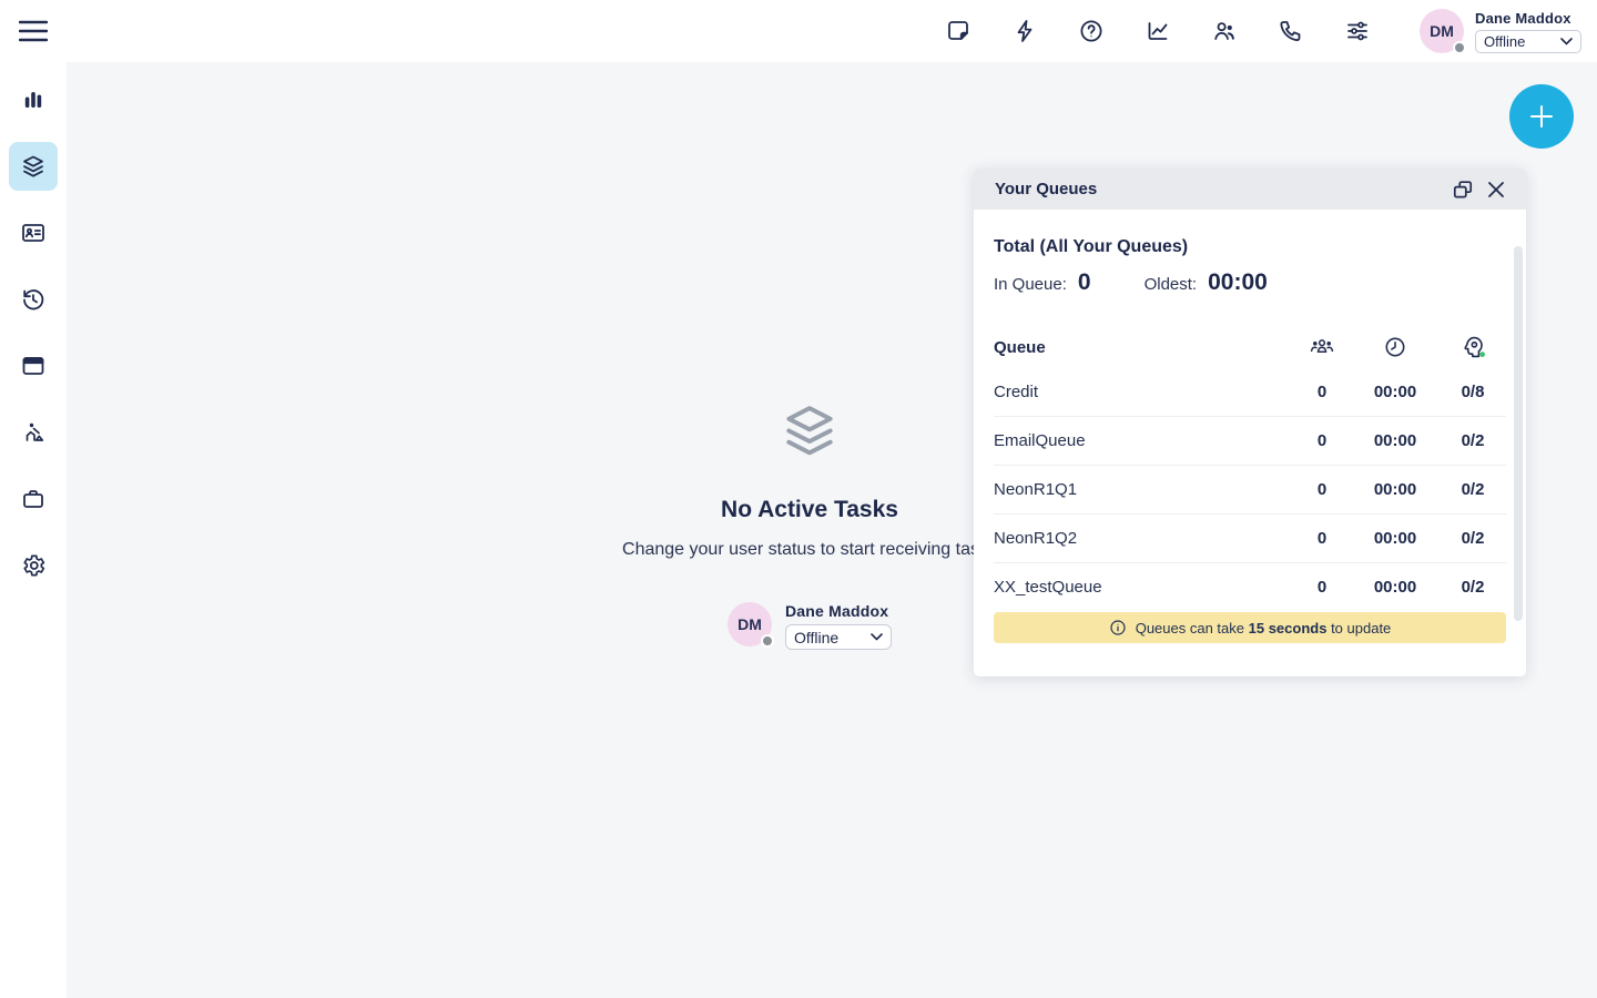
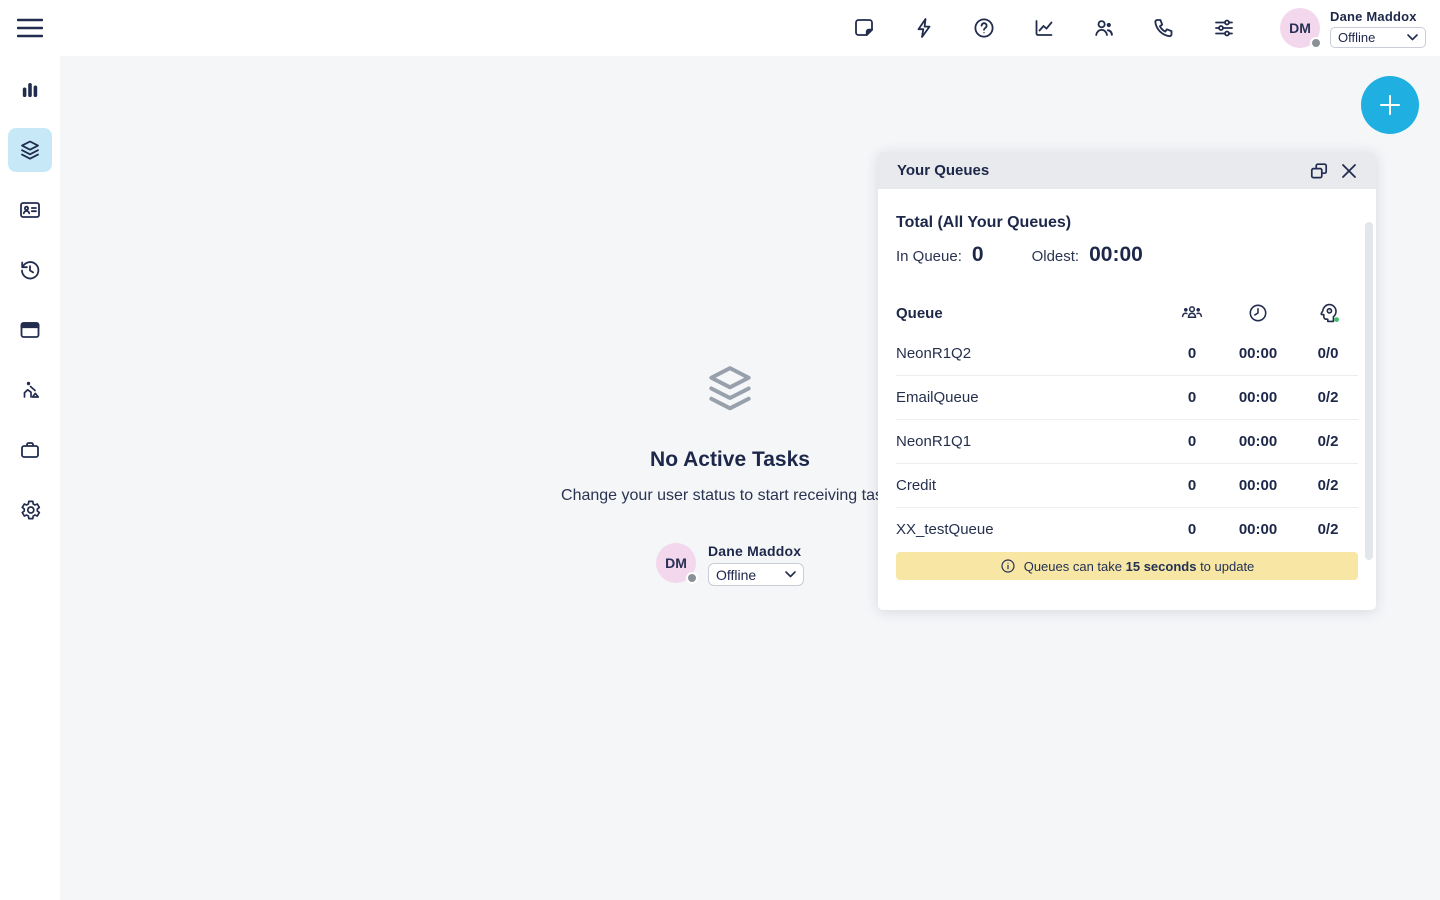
  DM
  Dane Maddox
  Offline
  No Active Tasks
  Change your user status to start receiving ta
  DM
  Dane Maddox
  Offline
  Your Queues
  Total (All Your Queues)
  In Queue:
  0
  Oldest:
  00:00
  Queue
- Credit
+ NeonR1Q2
  0
  00:00
- 0/8
+ 0/0
  EmailQueue
  0
  00:00
  0/2
  NeonR1Q1
  0
  00:00
  0/2
- NeonR1Q2
+ Credit
  0
  00:00
  0/2
  XX_testQueue
  0
  00:00
  0/2
  Queues can take 15 seconds to update
